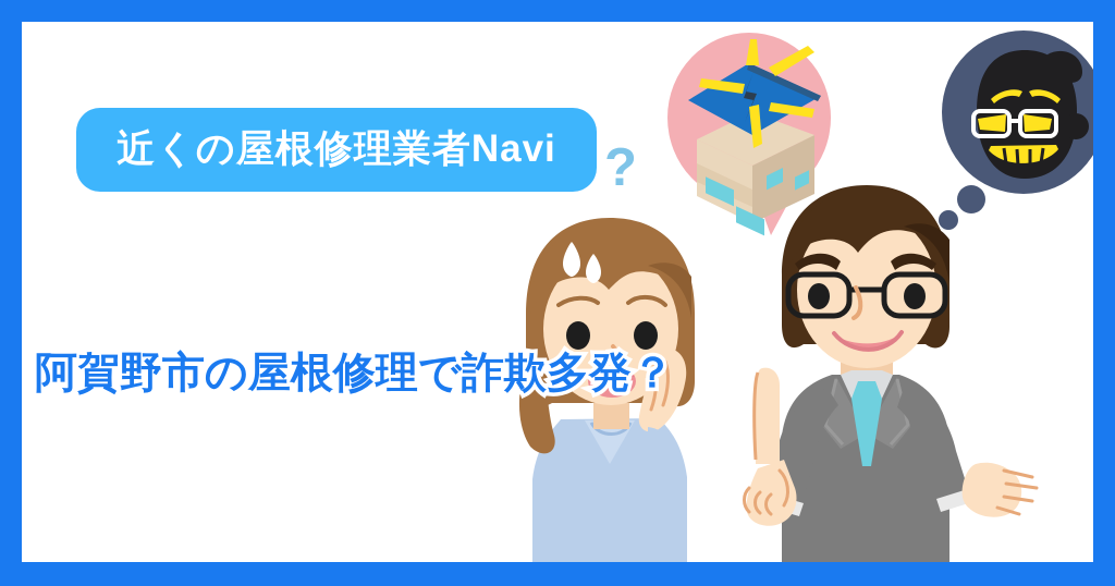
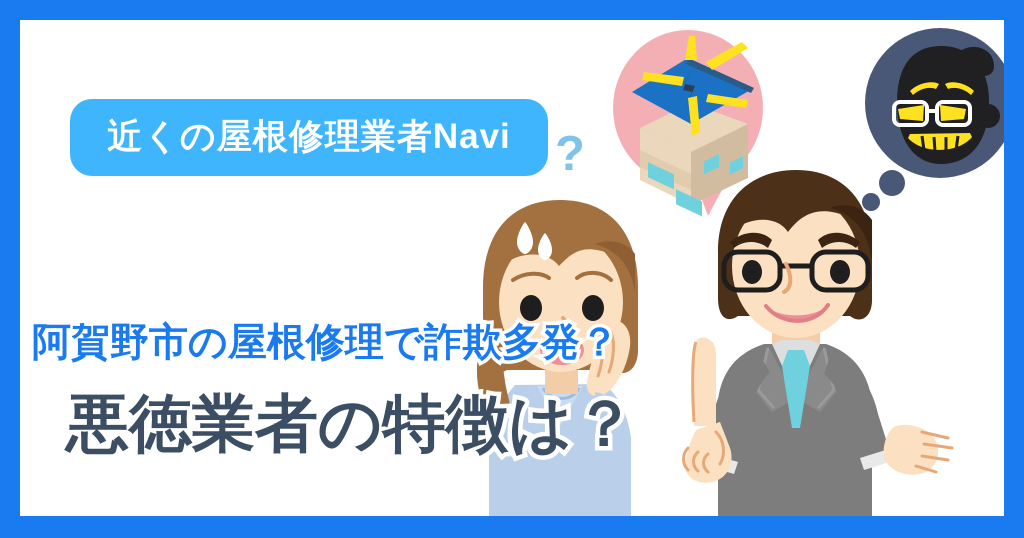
  近くの屋根修理業者Navi
  ?
  阿賀野市の屋根修理で詐欺多発？
+ 悪徳業者の特徴は？
